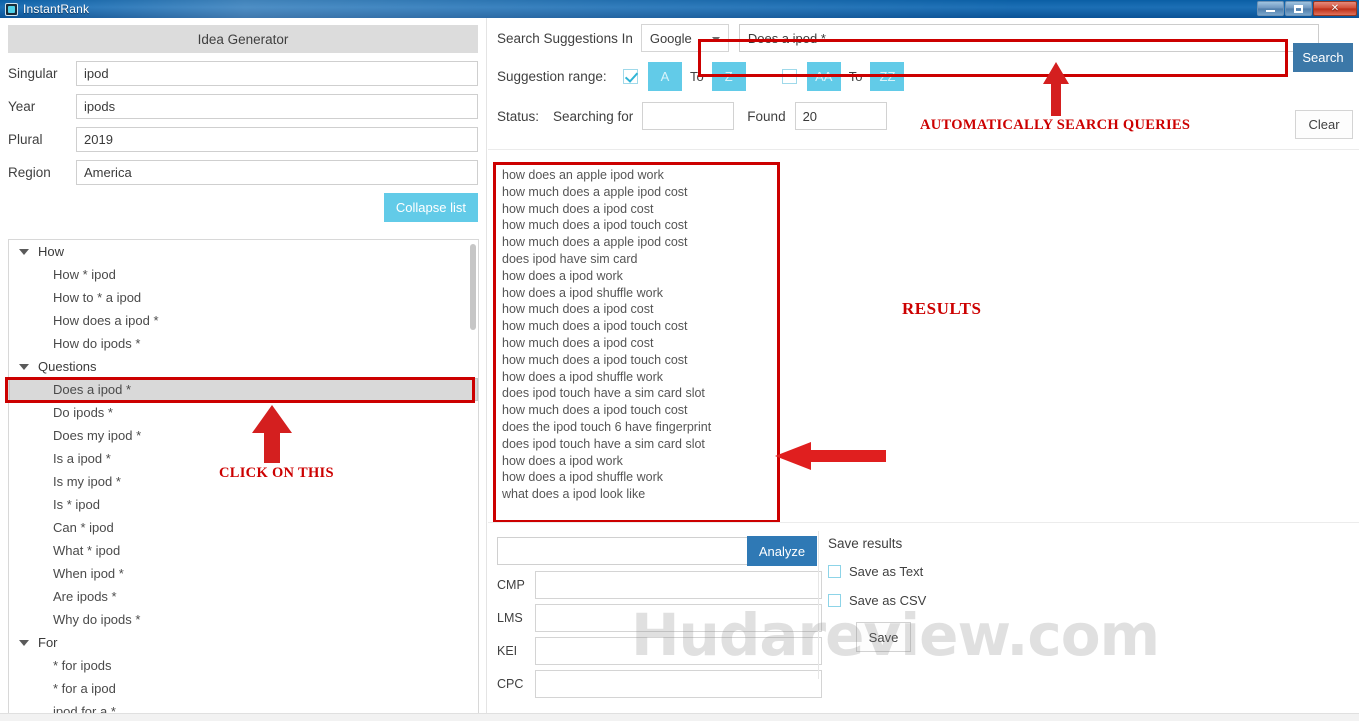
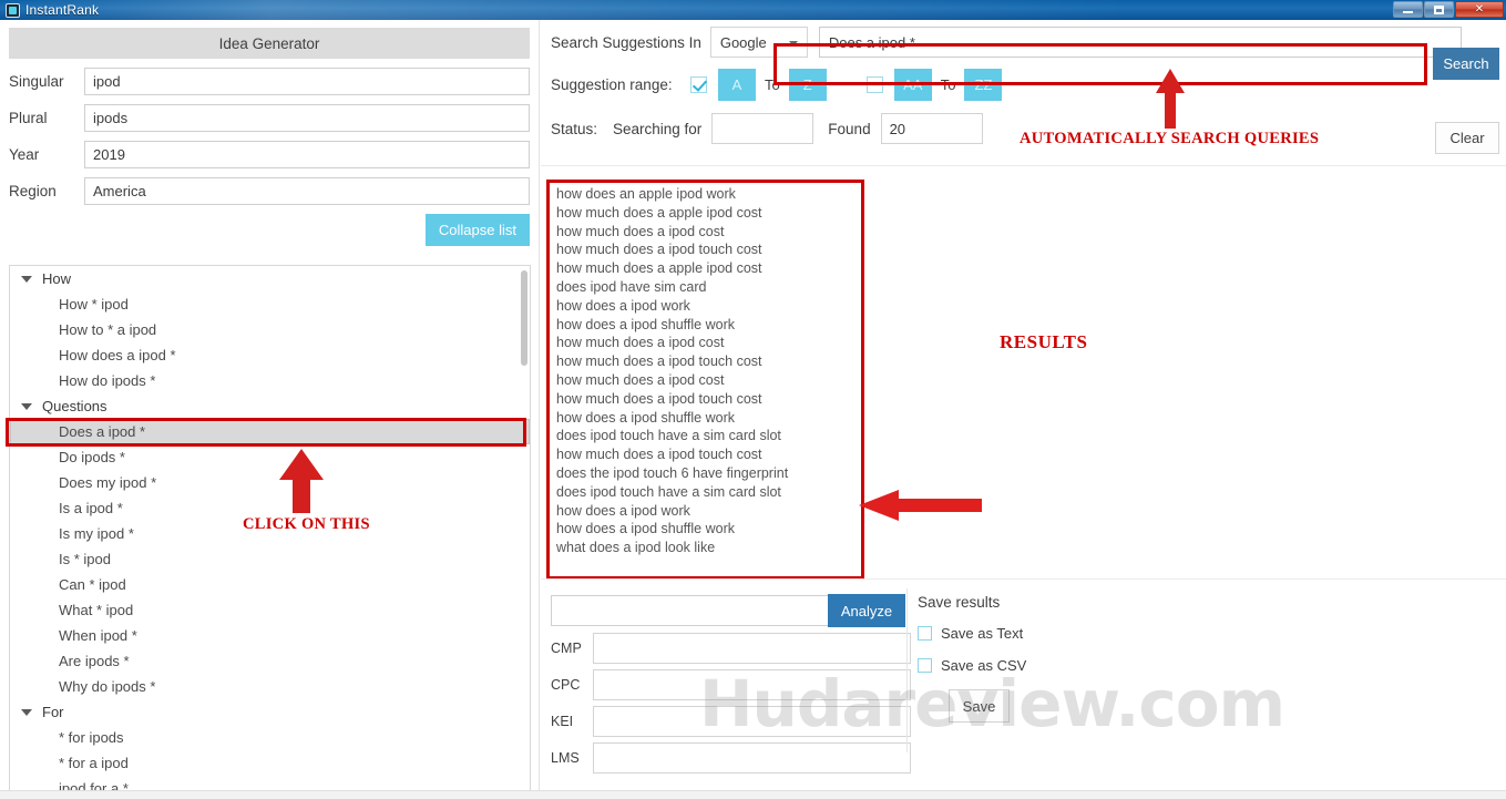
  InstantRank
  ✕
  Idea Generator
  Singular
  ipod
- Year
+ Plural
  ipods
- Plural
+ Year
  2019
  Region
  America
  Collapse list
  How
  How * ipod
  How to * a ipod
  How does a ipod *
  How do ipods *
  Questions
  Does a ipod *
  Do ipods *
  Does my ipod *
  Is a ipod *
  Is my ipod *
  Is * ipod
  Can * ipod
  What * ipod
  When ipod *
  Are ipods *
  Why do ipods *
  For
  * for ipods
  * for a ipod
  ipod for a *
  CLICK ON THIS
  Search Suggestions In
  Google
  Does a ipod *
  Search
  Suggestion range:
  A
  To
  Z
  AA
  To
  ZZ
  Status:
  Searching for
  Found
  20
  Clear
  AUTOMATICALLY SEARCH QUERIES
  how does an apple ipod work
  how much does a apple ipod cost
  how much does a ipod cost
  how much does a ipod touch cost
  how much does a apple ipod cost
  does ipod have sim card
  how does a ipod work
  how does a ipod shuffle work
  how much does a ipod cost
  how much does a ipod touch cost
  how much does a ipod cost
  how much does a ipod touch cost
  how does a ipod shuffle work
  does ipod touch have a sim card slot
  how much does a ipod touch cost
  does the ipod touch 6 have fingerprint
  does ipod touch have a sim card slot
  how does a ipod work
  how does a ipod shuffle work
  what does a ipod look like
  RESULTS
  Analyze
  CMP
- LMS
+ CPC
  KEI
- CPC
+ LMS
  Save results
  Save as Text
  Save as CSV
  Save
  Hudareview.com
